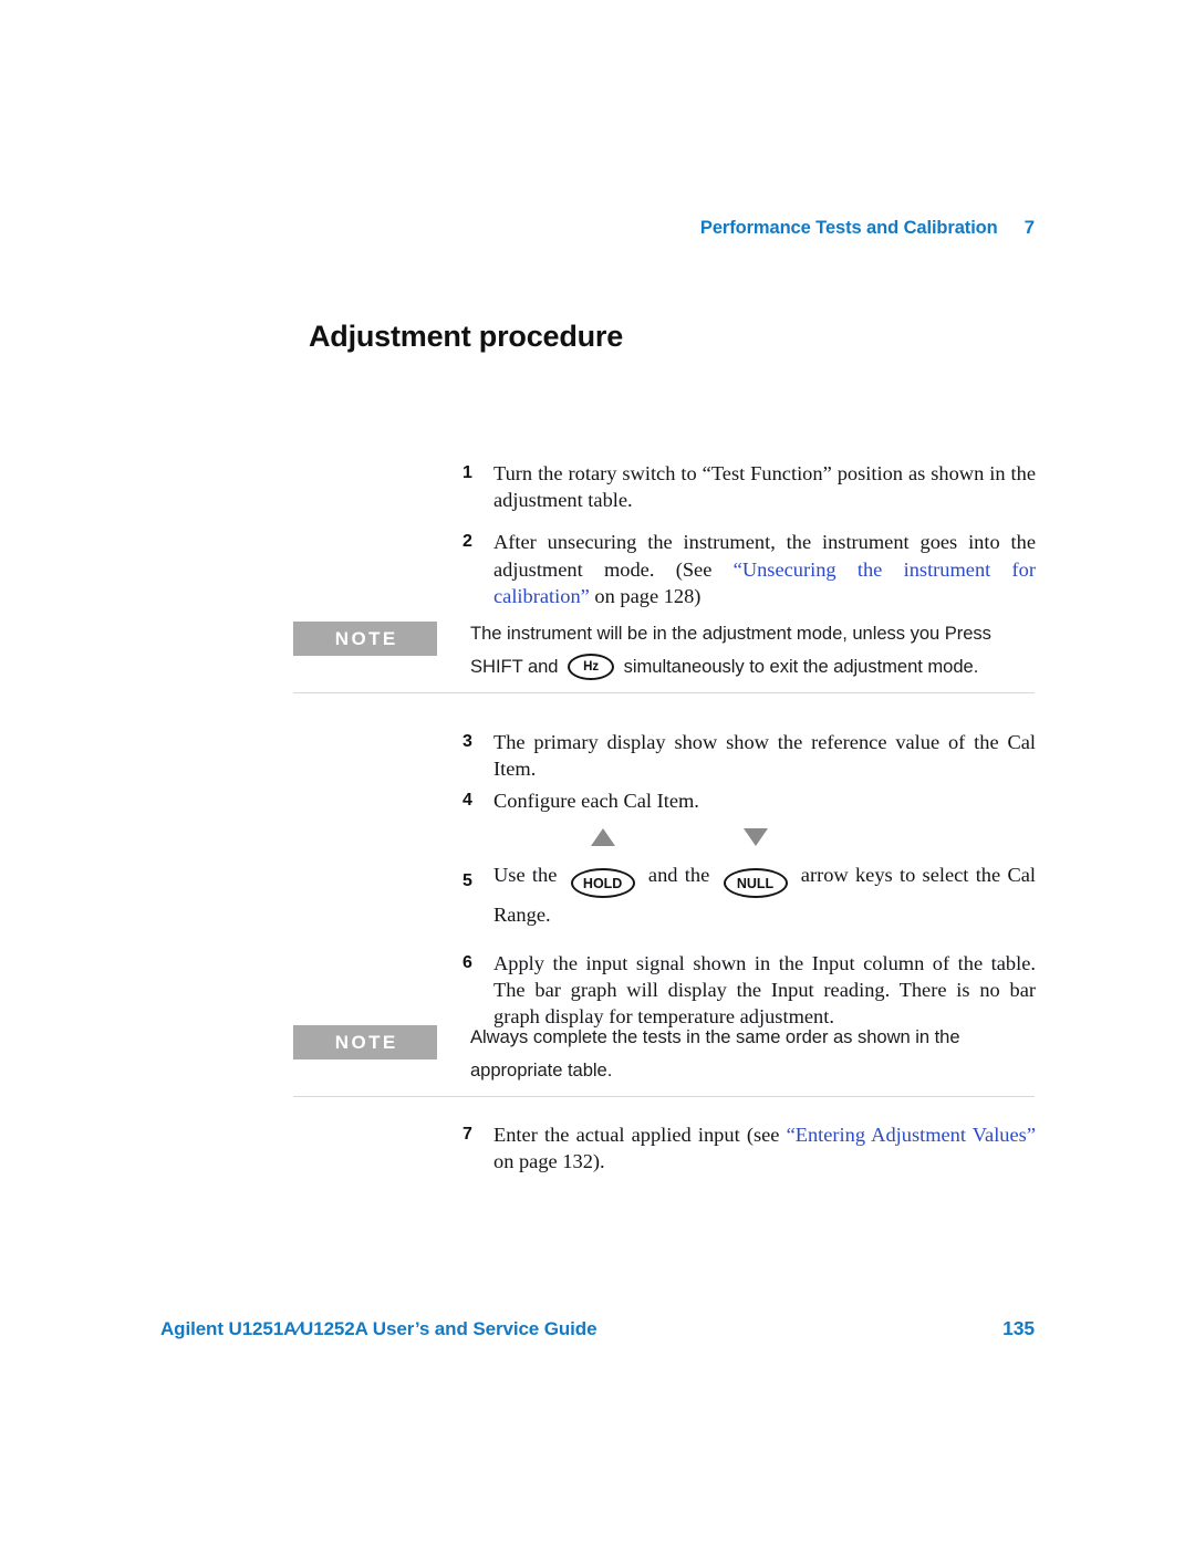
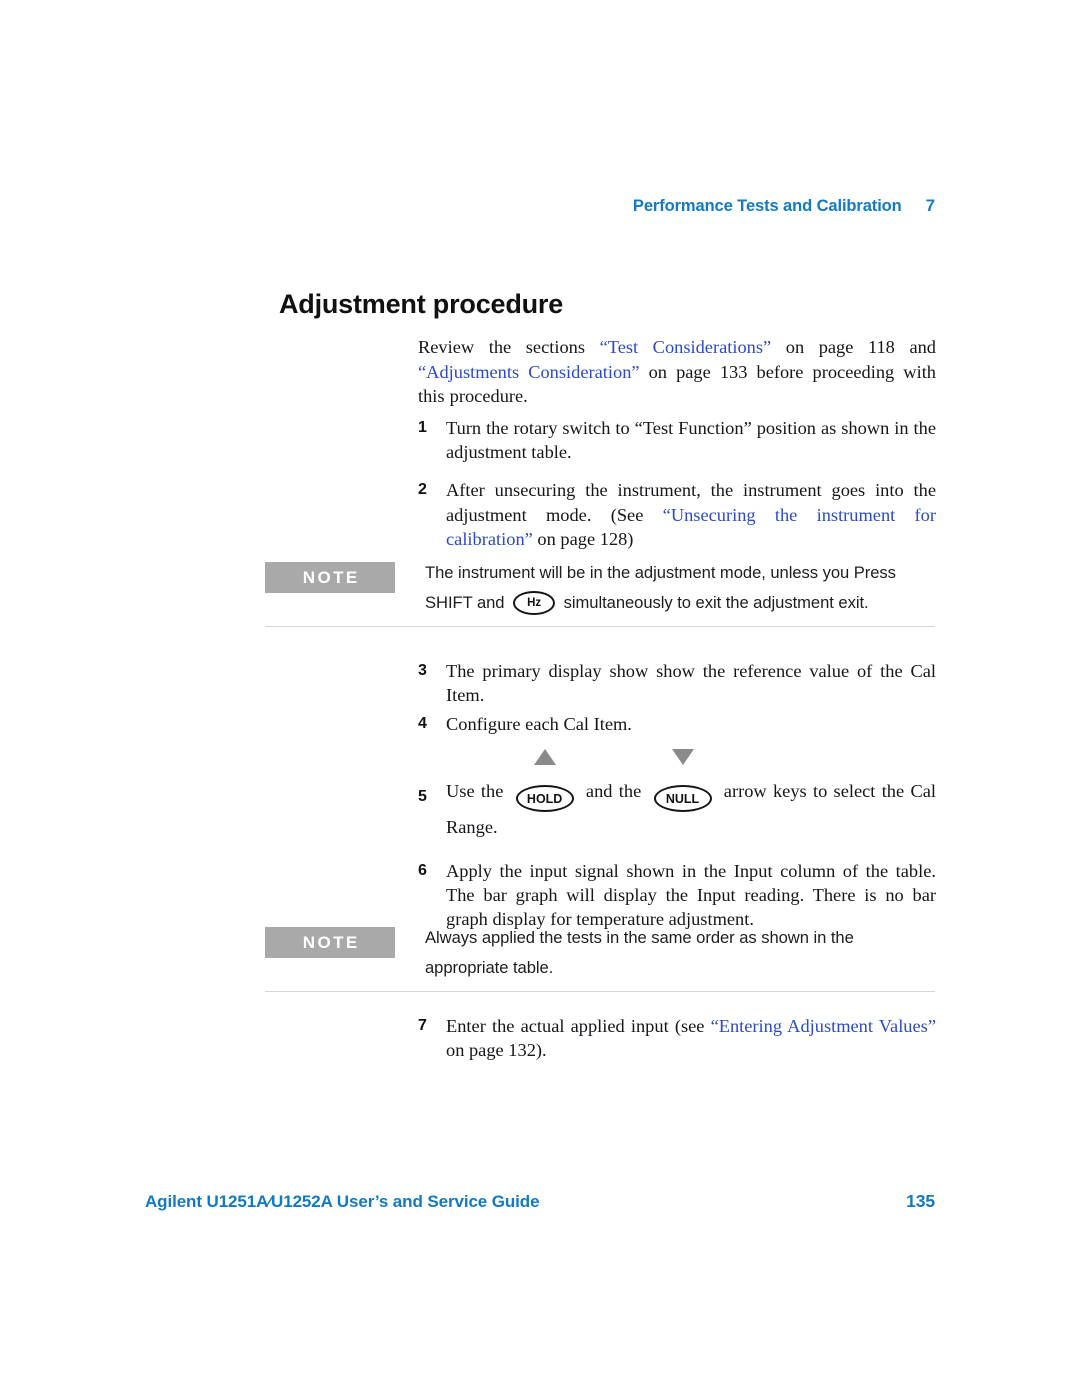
  Performance Tests and Calibration 7
  Adjustment procedure
+ Review the sections “Test Considerations” on page 118 and “Adjustments Consideration” on page 133 before proceeding with this procedure.
  1
  Turn the rotary switch to “Test Function” position as shown in the adjustment table.
  2
  After unsecuring the instrument, the instrument goes into the adjustment mode. (See “Unsecuring the instrument for calibration” on page 128)
  NOTE
- The instrument will be in the adjustment mode, unless you Press SHIFT and Hz simultaneously to exit the adjustment mode.
+ The instrument will be in the adjustment mode, unless you Press SHIFT and Hz simultaneously to exit the adjustment exit.
  3
  The primary display show show the reference value of the Cal Item.
  4
  Configure each Cal Item.
  5
  Use the HOLD and the NULL arrow keys to select the Cal Range.
  6
  Apply the input signal shown in the Input column of the table. The bar graph will display the Input reading. There is no bar graph display for temperature adjustment.
  NOTE
- Always complete the tests in the same order as shown in the appropriate table.
+ Always applied the tests in the same order as shown in the appropriate table.
  7
  Enter the actual applied input (see “Entering Adjustment Values” on page 132).
  Agilent U1251A∕U1252A User’s and Service Guide
  135
